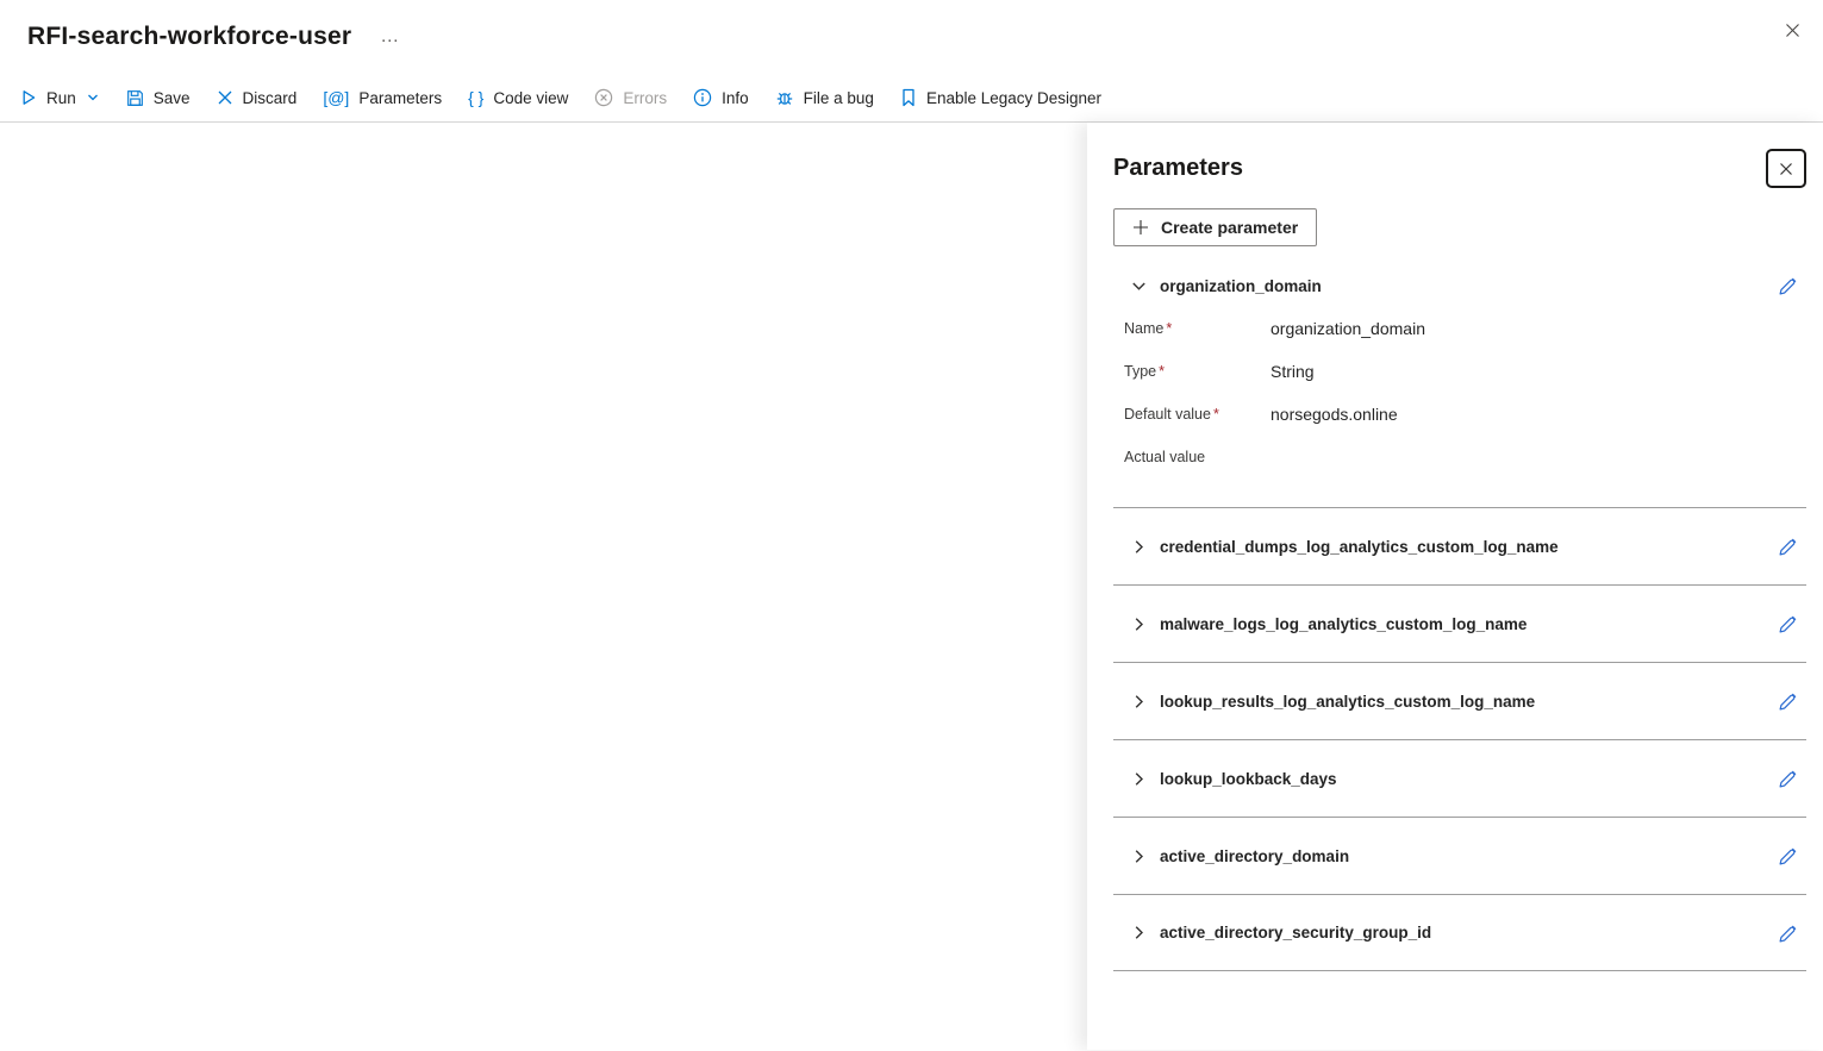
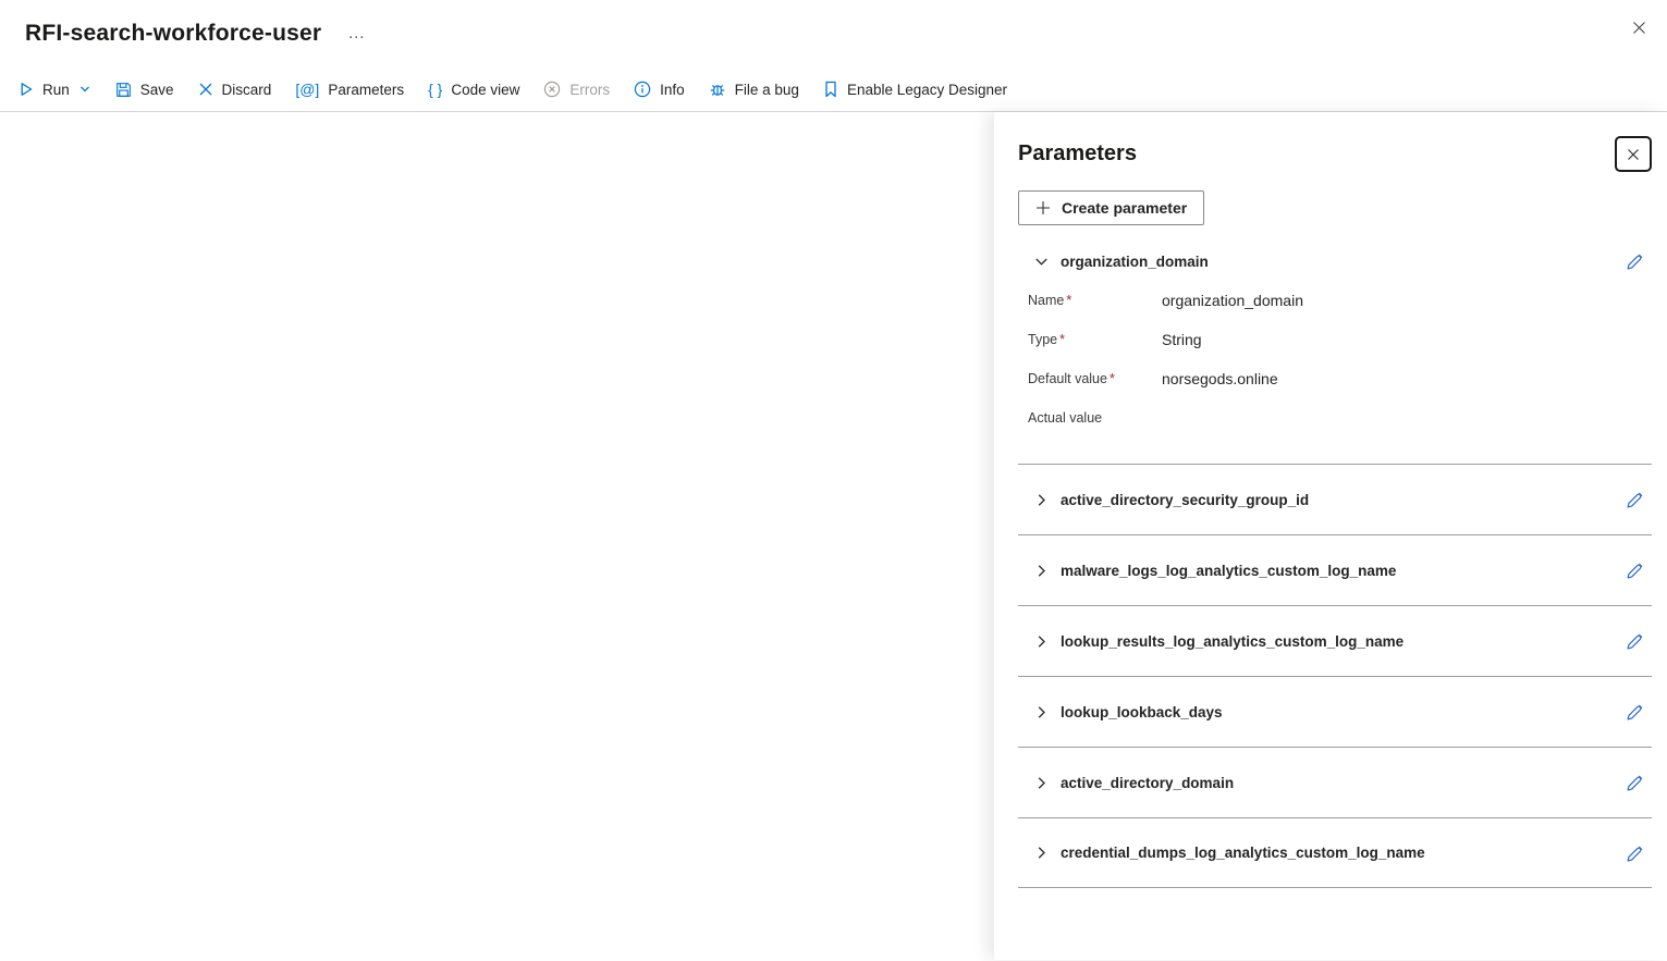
  RFI-search-workforce-user
  …
  Run
  Save
  Discard
  [@]
  Parameters
  { }
  Code view
  Errors
  Info
  File a bug
  Enable Legacy Designer
  Parameters
  Create parameter
  organization_domain
  Name *
  organization_domain
  Type *
  String
  Default value *
  norsegods.online
  Actual value
- credential_dumps_log_analytics_custom_log_name
+ active_directory_security_group_id
  malware_logs_log_analytics_custom_log_name
  lookup_results_log_analytics_custom_log_name
  lookup_lookback_days
  active_directory_domain
- active_directory_security_group_id
+ credential_dumps_log_analytics_custom_log_name
